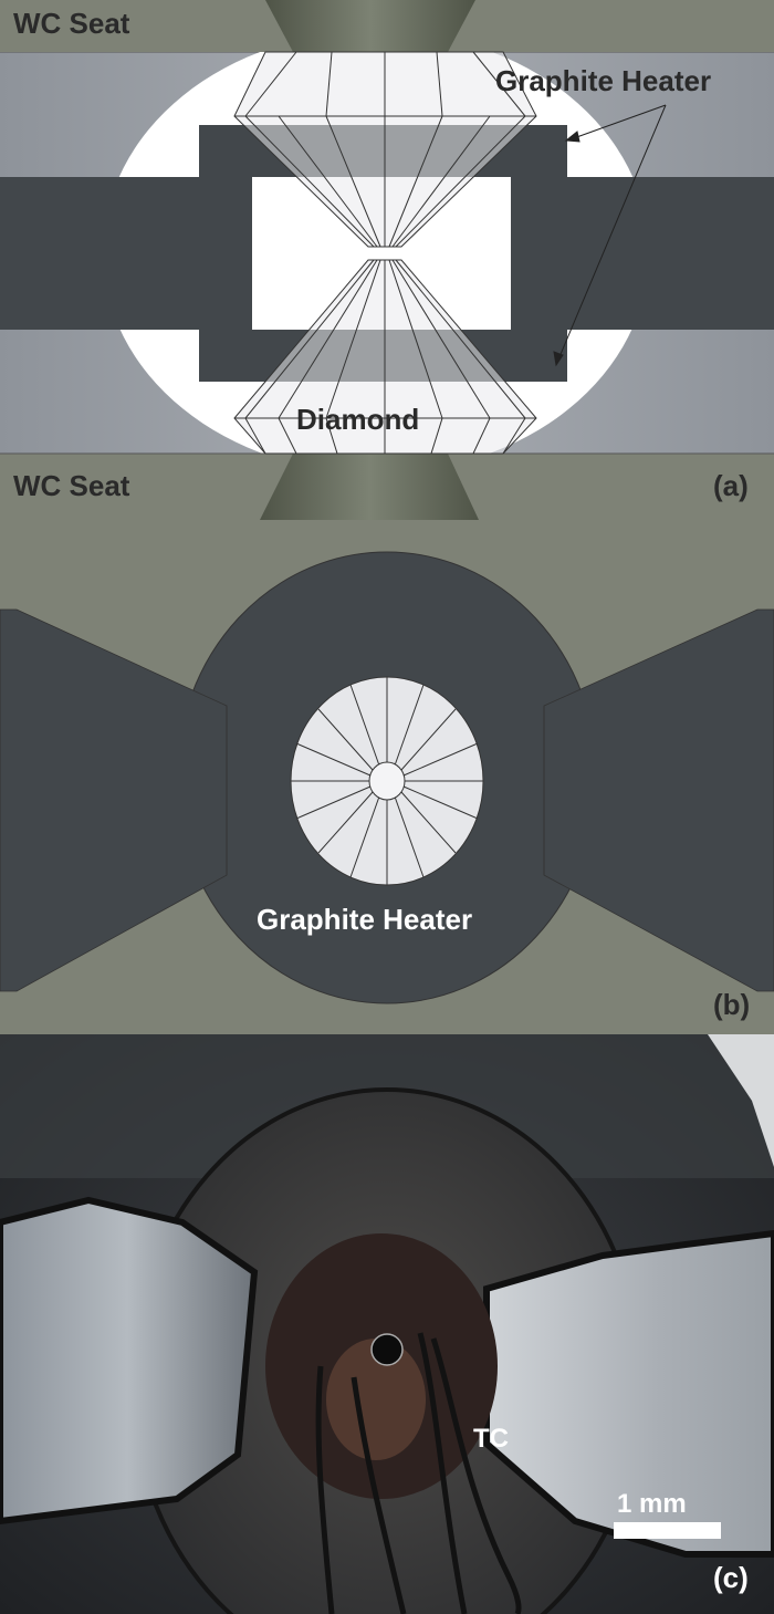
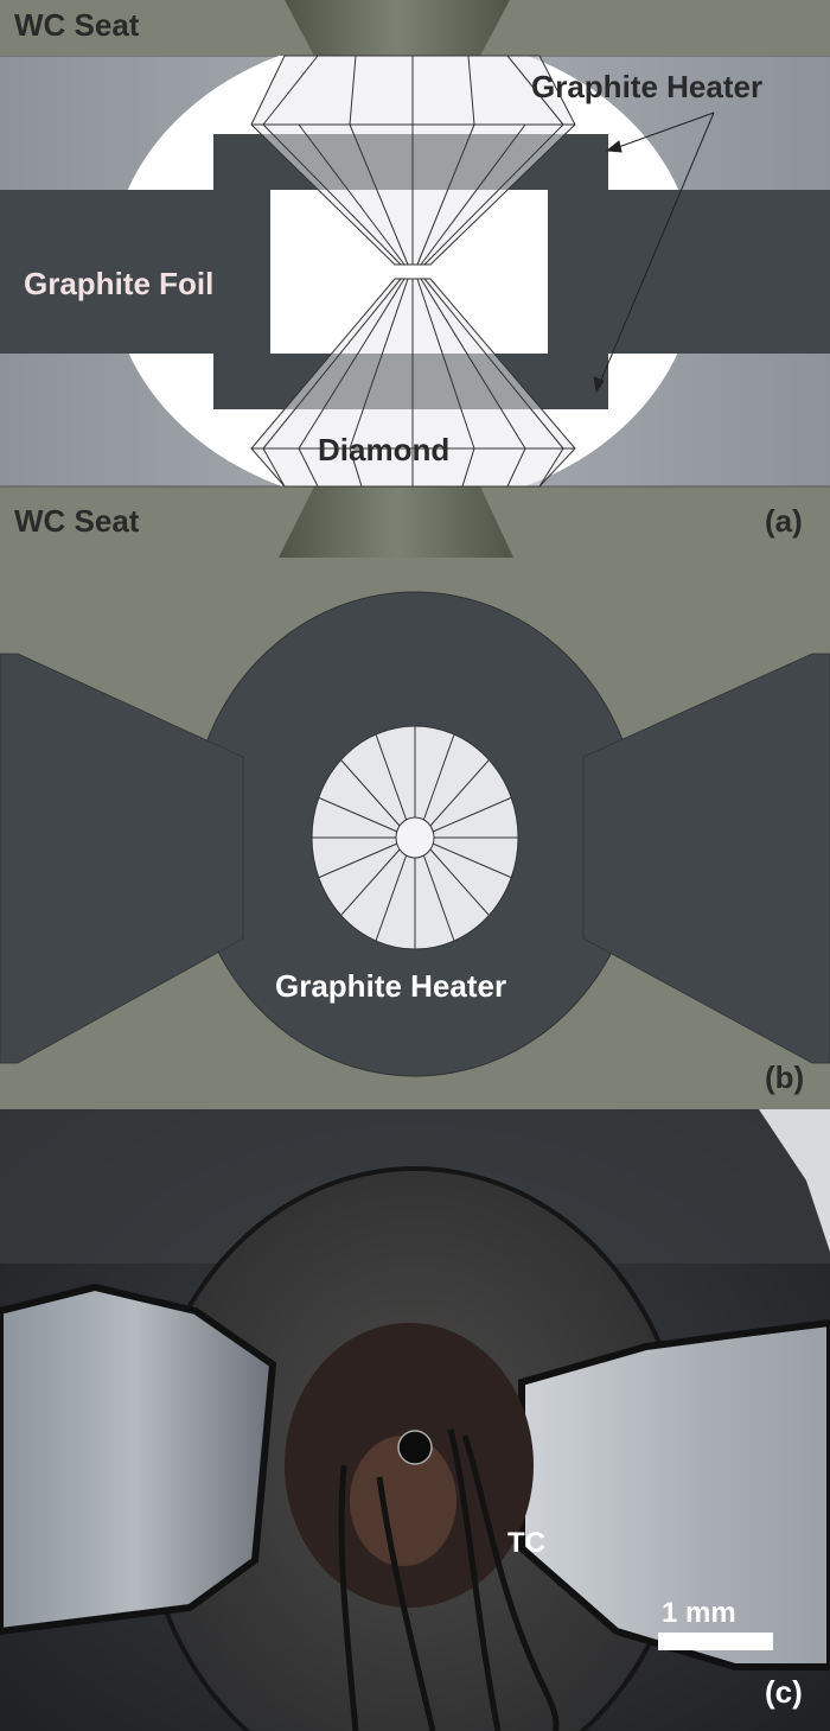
  WC Seat
  Graphite Heater
+ Graphite Foil
  Diamond
  WC Seat
  (a)
  Graphite Heater
  (b)
  TC
  1 mm
  (c)
